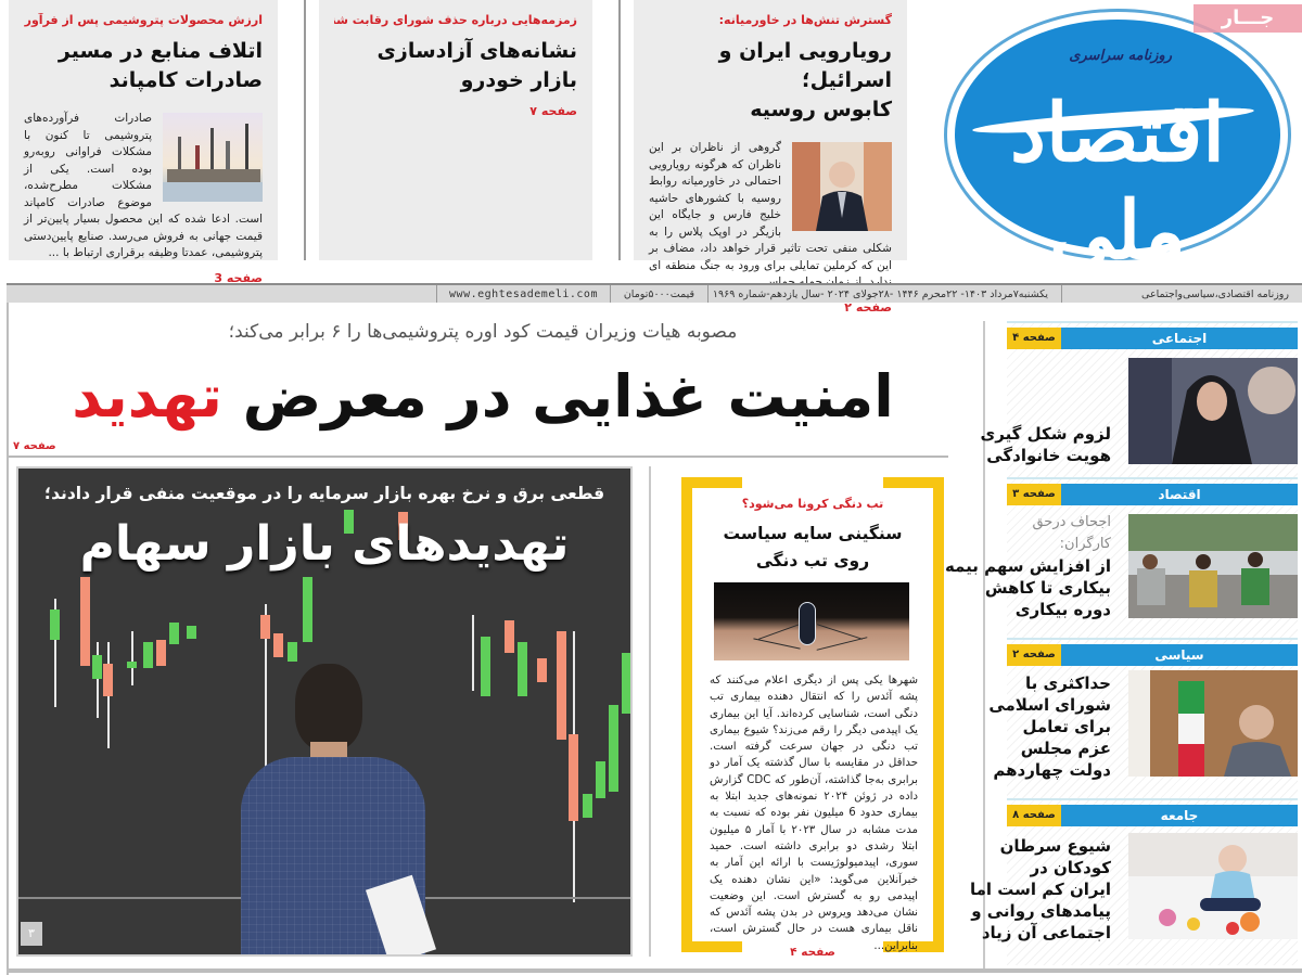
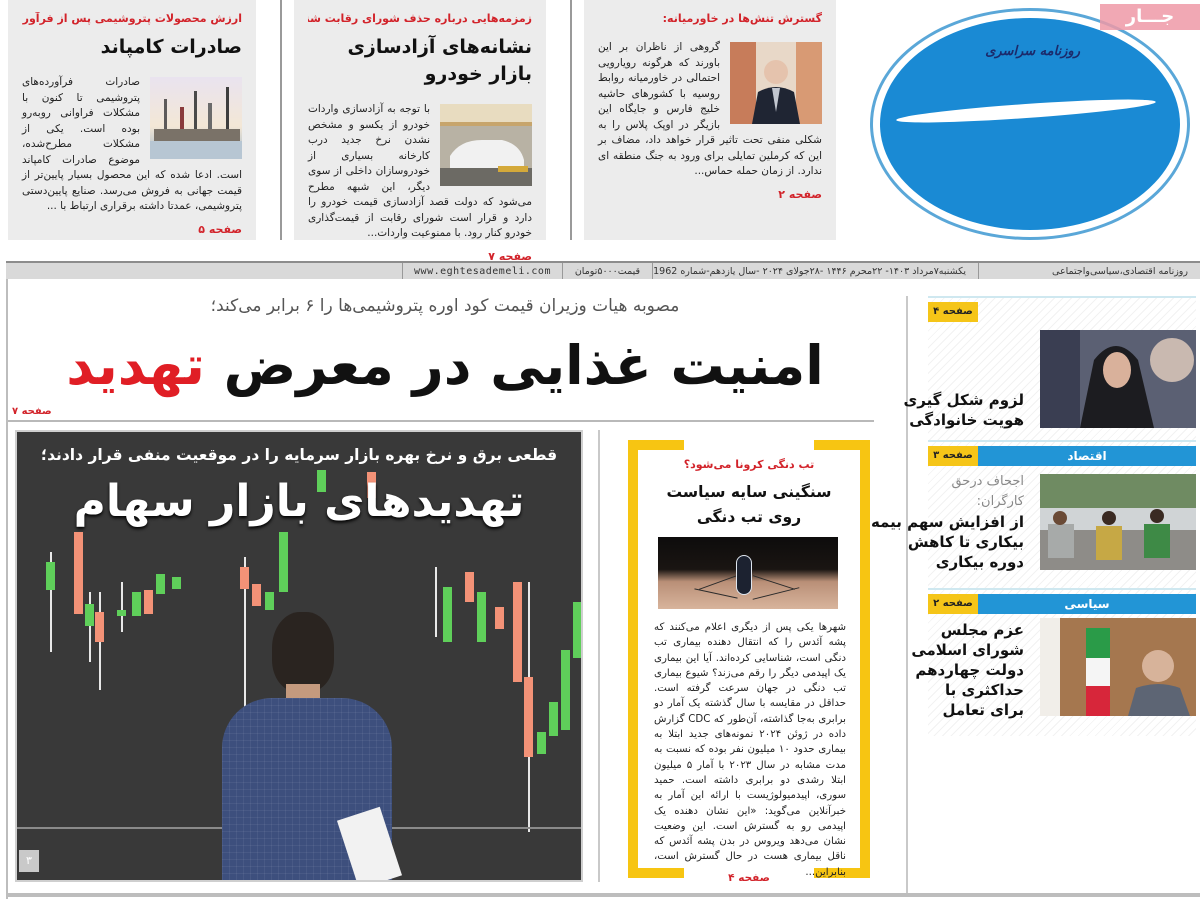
- اتلاف منابع در مسیر
  صادرات کامپاند
- صادرات فرآورده‌های پتروشیمی تا کنون با مشکلات فراوانی روبه‌رو بوده است. یکی از مشکلات مطرح‌شده، موضوع صادرات کامپاند است. ادعا شده که این محصول بسیار پایین‌تر از قیمت جهانی به فروش می‌رسد. صنایع پایین‌دستی پتروشیمی، عمدتا وظیفه برقراری ارتباط با ...
+ صادرات فرآورده‌های پتروشیمی تا کنون با مشکلات فراوانی روبه‌رو بوده است. یکی از مشکلات مطرح‌شده، موضوع صادرات کامپاند است. ادعا شده که این محصول بسیار پایین‌تر از قیمت جهانی به فروش می‌رسد. صنایع پایین‌دستی پتروشیمی، عمدتا داشته برقراری ارتباط با ...
- صفحه 3
+ صفحه ۵
  زمزمه‌هایی درباره حذف شورای رقابت شن
  نشانه‌های آزادسازی
  بازار خودرو
+ با توجه به آزادسازی واردات خودرو از یکسو و مشخص نشدن نرخ جدید درب کارخانه بسیاری از خودروسازان داخلی از سوی دیگر، این شبهه مطرح می‌شود که دولت قصد آزادسازی قیمت خودرو را دارد و قرار است شورای رقابت از قیمت‌گذاری خودرو کنار رود. با ممنوعیت واردات...
  صفحه ۷
  گسترش تنش‌ها در خاورمیانه:
- رویارویی ایران و اسرائیل؛
- کابوس روسیه
- گروهی از ناظران بر این ناظران که هرگونه رویارویی احتمالی در خاورمیانه روابط روسیه با کشورهای حاشیه خلیج فارس و جایگاه این بازیگر در اوپک پلاس را به شکلی منفی تحت تاثیر قرار خواهد داد، مضاف بر این که کرملین تمایلی برای ورود به جنگ منطقه ای ندارد. از زمان حمله حماس...
+ گروهی از ناظران بر این باورند که هرگونه رویارویی احتمالی در خاورمیانه روابط روسیه با کشورهای حاشیه خلیج فارس و جایگاه این بازیگر در اوپک پلاس را به شکلی منفی تحت تاثیر قرار خواهد داد، مضاف بر این که کرملین تمایلی برای ورود به جنگ منطقه ای ندارد. از زمان حمله حماس...
  صفحه ۲
  روزنامه سراسری
- اقتصاد ملی
  جـــار
  روزنامه اقتصادی،سیاسی‌واجتماعی
- یکشنبه۷مرداد ۱۴۰۳- ۲۲محرم ۱۴۴۶ -۲۸جولای ۲۰۲۴ -سال یازدهم-شماره ۱۹۶۹
+ یکشنبه۷مرداد ۱۴۰۳- ۲۲محرم ۱۴۴۶ -۲۸جولای ۲۰۲۴ -سال یازدهم-شماره 1962
  قیمت۵۰۰۰تومان
  www.eghtesademeli.com
  مصوبه هیات وزیران قیمت کود اوره پتروشیمی‌ها را ۶ برابر می‌کند؛
  امنیت غذایی در معرض تهدید
  صفحه ۷
  قطعی برق و نرخ بهره بازار سرمایه را در موقعیت منفی قرار دادند؛
  تهدیدهای بازار سهام
  ۳
  تب دنگی کرونا می‌شود؟
  سنگینی سایه سیاست
  روی تب دنگی
- شهرها یکی پس از دیگری اعلام می‌کنند که پشه آئدس را که انتقال دهنده بیماری تب دنگی است، شناسایی کرده‌اند. آیا این بیماری یک اپیدمی دیگر را رقم می‌زند؟ شیوع بیماری تب دنگی در جهان سرعت گرفته است. حداقل در مقایسه با سال گذشته یک آمار دو برابری به‌جا گذاشته، آن‌طور که CDC گزارش داده در ژوئن ۲۰۲۴ نمونه‌های جدید ابتلا به بیماری حدود 6 میلیون نفر بوده که نسبت به مدت مشابه در سال ۲۰۲۳ با آمار ۵ میلیون ابتلا رشدی دو برابری داشته است. حمید سوری، اپیدمیولوژیست با ارائه این آمار به خبرآنلاین می‌گوید: «این نشان دهنده یک اپیدمی رو به گسترش است. این وضعیت نشان می‌دهد ویروس در بدن پشه آئدس که ناقل بیماری هست در حال گسترش است، بنابراین...
+ شهرها یکی پس از دیگری اعلام می‌کنند که پشه آئدس را که انتقال دهنده بیماری تب دنگی است، شناسایی کرده‌اند. آیا این بیماری یک اپیدمی دیگر را رقم می‌زند؟ شیوع بیماری تب دنگی در جهان سرعت گرفته است. حداقل در مقایسه با سال گذشته یک آمار دو برابری به‌جا گذاشته، آن‌طور که CDC گزارش داده در ژوئن ۲۰۲۴ نمونه‌های جدید ابتلا به بیماری حدود ۱۰ میلیون نفر بوده که نسبت به مدت مشابه در سال ۲۰۲۳ با آمار ۵ میلیون ابتلا رشدی دو برابری داشته است. حمید سوری، اپیدمیولوژیست با ارائه این آمار به خبرآنلاین می‌گوید: «این نشان دهنده یک اپیدمی رو به گسترش است. این وضعیت نشان می‌دهد ویروس در بدن پشه آئدس که ناقل بیماری هست در حال گسترش است، بنابراین...
  صفحه ۴
  صفحه ۴
- اجتماعی
  لزوم شکل گیری
  هویت خانوادگی
  صفحه ۳
  اقتصاد
  اجحاف درحق
  کارگران:
  از افزایش سهم بیمه
  بیکاری تا کاهش
  دوره بیکاری
  صفحه ۲
  سیاسی
- حداکثری با
+ عزم مجلس
  شورای اسلامی
- برای تعامل
+ دولت چهاردهم
- عزم مجلس
+ حداکثری با
- دولت چهاردهم
+ برای تعامل
- صفحه ۸
- جامعه
- شیوع سرطان
- کودکان در
- ایران کم است اما
- پیامدهای روانی و
- اجتماعی آن زیاد
